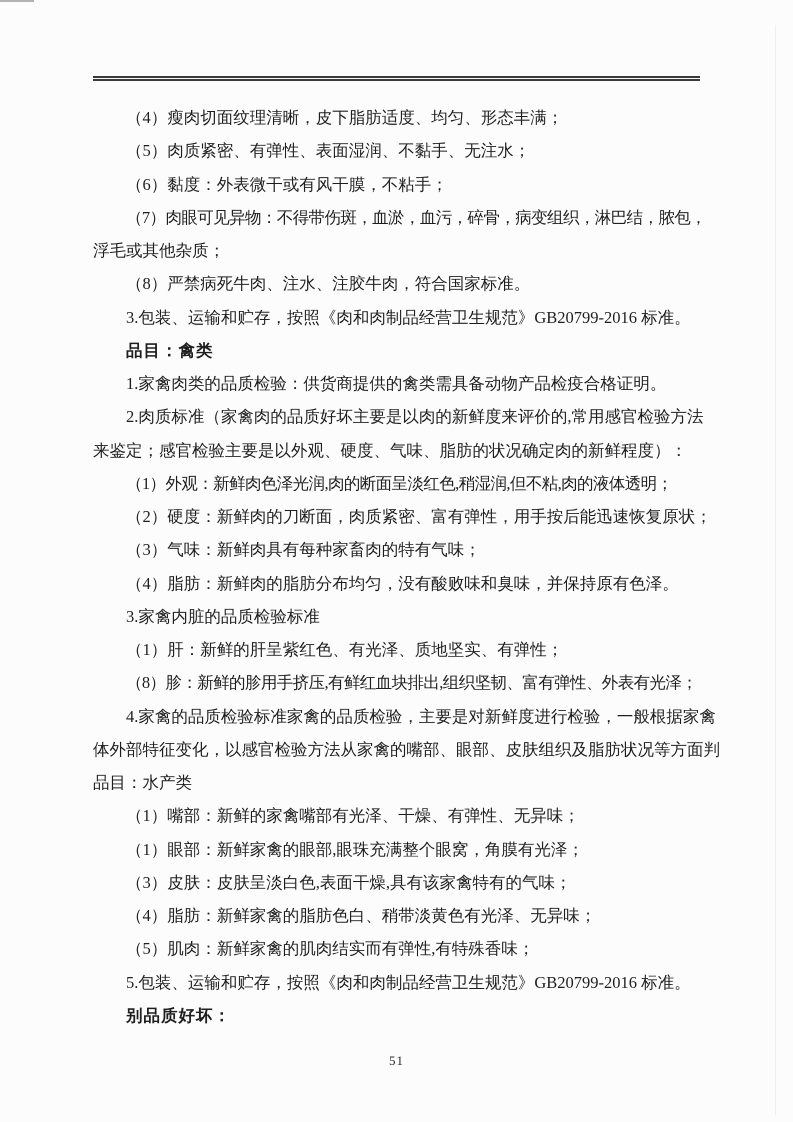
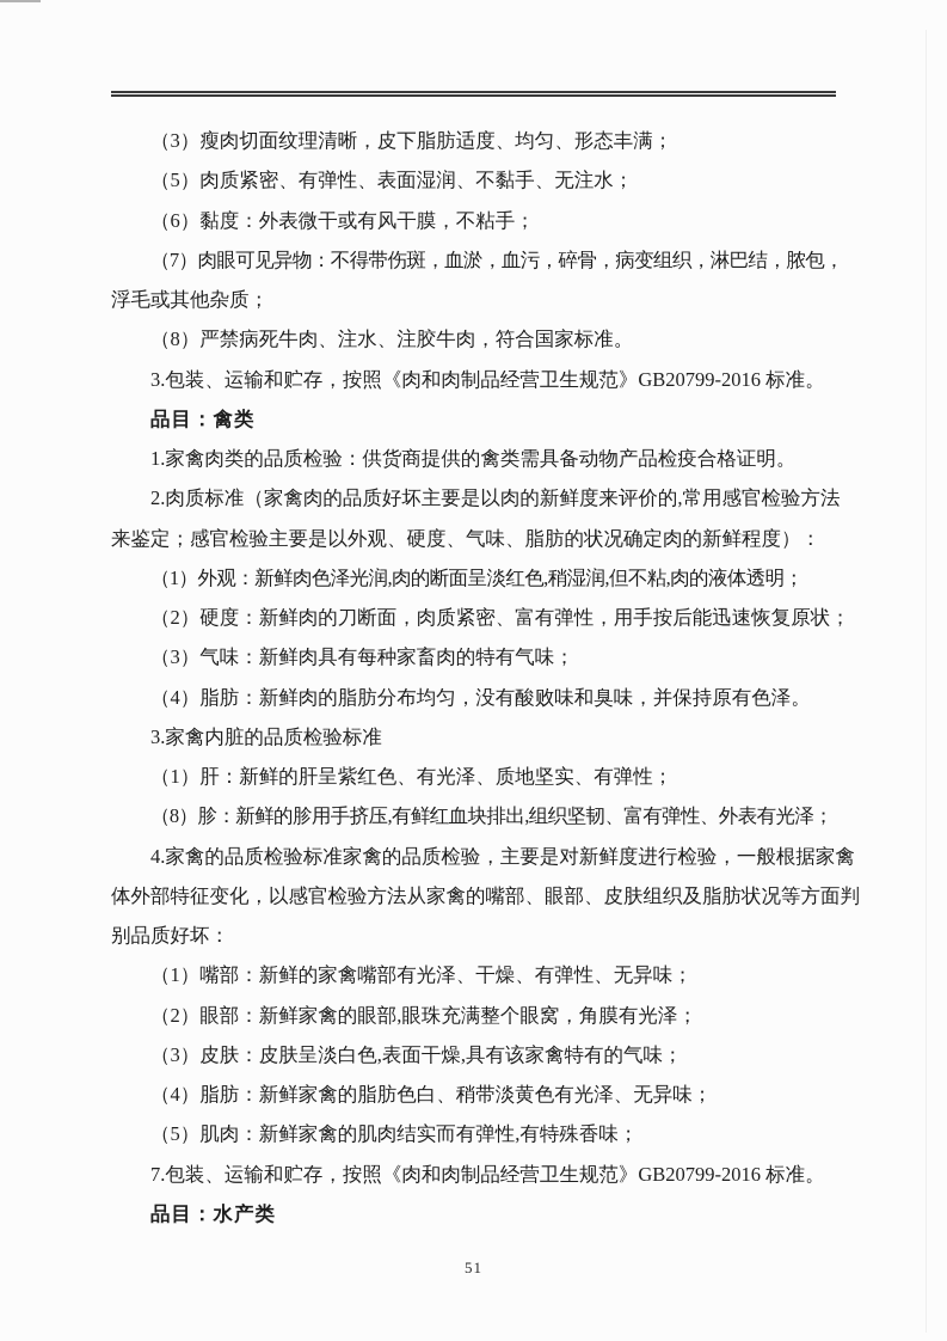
- （4）瘦肉切面纹理清晰，皮下脂肪适度、均匀、形态丰满；
+ （3）瘦肉切面纹理清晰，皮下脂肪适度、均匀、形态丰满；
  （5）肉质紧密、有弹性、表面湿润、不黏手、无注水；
  （6）黏度：外表微干或有风干膜，不粘手；
  （7）肉眼可见异物：不得带伤斑，血淤，血污，碎骨，病变组织，淋巴结，脓包，
  浮毛或其他杂质；
  （8）严禁病死牛肉、注水、注胶牛肉，符合国家标准。
  3.包装、运输和贮存，按照《肉和肉制品经营卫生规范》GB20799-2016 标准。
  品目：禽类
  1.家禽肉类的品质检验：供货商提供的禽类需具备动物产品检疫合格证明。
  2.肉质标准（家禽肉的品质好坏主要是以肉的新鲜度来评价的,常用感官检验方法
  来鉴定；感官检验主要是以外观、硬度、气味、脂肪的状况确定肉的新鲜程度）：
  （1）外观：新鲜肉色泽光润,肉的断面呈淡红色,稍湿润,但不粘,肉的液体透明；
  （2）硬度：新鲜肉的刀断面，肉质紧密、富有弹性，用手按后能迅速恢复原状；
  （3）气味：新鲜肉具有每种家畜肉的特有气味；
  （4）脂肪：新鲜肉的脂肪分布均匀，没有酸败味和臭味，并保持原有色泽。
  3.家禽内脏的品质检验标准
  （1）肝：新鲜的肝呈紫红色、有光泽、质地坚实、有弹性；
  （8）胗：新鲜的胗用手挤压,有鲜红血块排出,组织坚韧、富有弹性、外表有光泽；
  4.家禽的品质检验标准家禽的品质检验，主要是对新鲜度进行检验，一般根据家禽
  体外部特征变化，以感官检验方法从家禽的嘴部、眼部、皮肤组织及脂肪状况等方面判
- 品目：水产类
+ 别品质好坏：
  （1）嘴部：新鲜的家禽嘴部有光泽、干燥、有弹性、无异味；
- （1）眼部：新鲜家禽的眼部,眼珠充满整个眼窝，角膜有光泽；
+ （2）眼部：新鲜家禽的眼部,眼珠充满整个眼窝，角膜有光泽；
  （3）皮肤：皮肤呈淡白色,表面干燥,具有该家禽特有的气味；
  （4）脂肪：新鲜家禽的脂肪色白、稍带淡黄色有光泽、无异味；
  （5）肌肉：新鲜家禽的肌肉结实而有弹性,有特殊香味；
- 5.包装、运输和贮存，按照《肉和肉制品经营卫生规范》GB20799-2016 标准。
+ 7.包装、运输和贮存，按照《肉和肉制品经营卫生规范》GB20799-2016 标准。
- 别品质好坏：
+ 品目：水产类
  51
